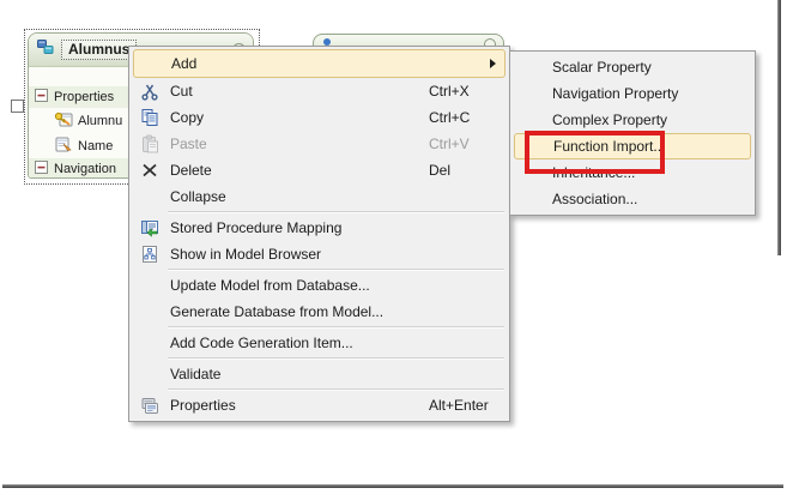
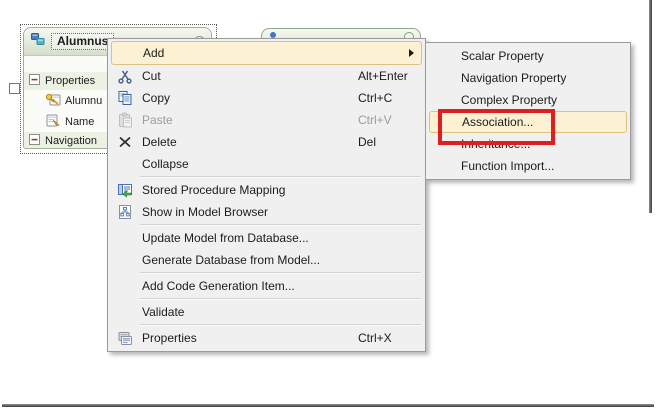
  Alumnus
  Properties
  Alumnu
  Name
  Navigation
  Add
  Cut
- Ctrl+X
+ Alt+Enter
  Copy
  Ctrl+C
  Paste
  Ctrl+V
  Delete
  Del
  Collapse
  Stored Procedure Mapping
  Show in Model Browser
  Update Model from Database...
  Generate Database from Model...
  Add Code Generation Item...
  Validate
  Properties
- Alt+Enter
+ Ctrl+X
  Scalar Property
  Navigation Property
  Complex Property
- Function Import...
+ Association...
  Inheritance...
- Association...
+ Function Import...
